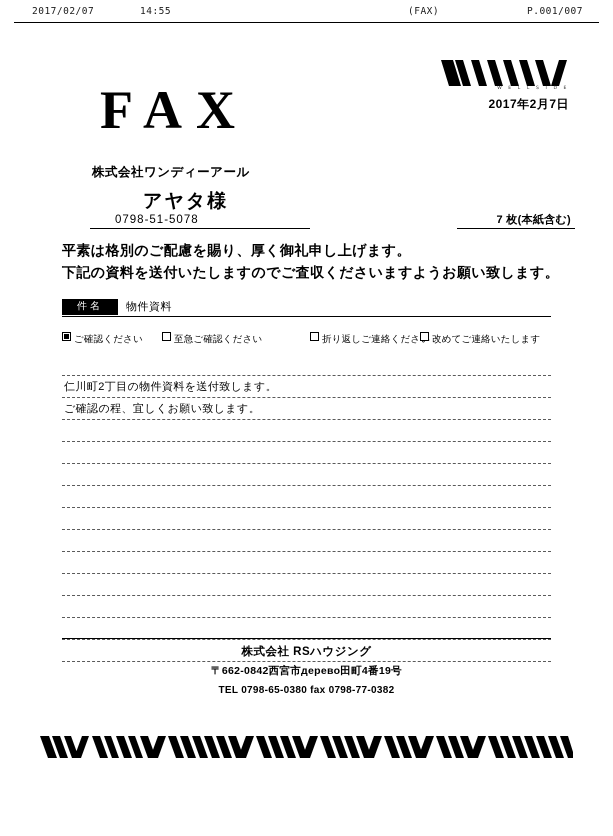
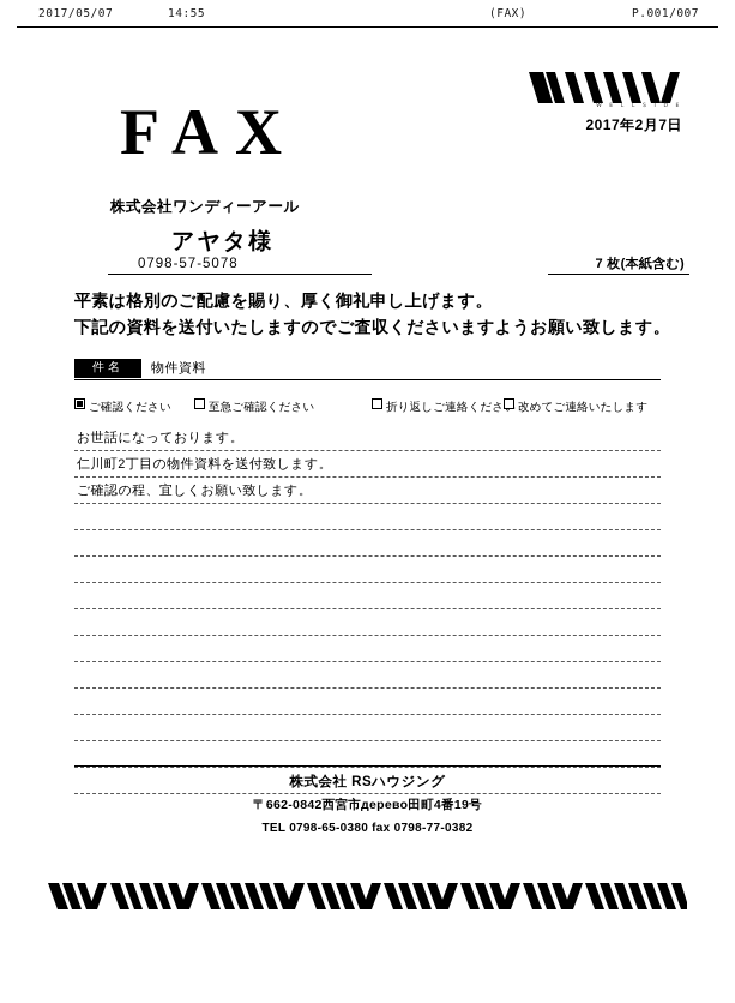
- 2017/02/07
+ 2017/05/07
  14:55
  (FAX)
  P.001/007
  FAX
  2017年2月7日
  株式会社ワンディーアール
  アヤタ様
- 0798-51-5078
+ 0798-57-5078
  7 枚(本紙含む)
  平素は格別のご配慮を賜り、厚く御礼申し上げます。
  下記の資料を送付いたしますのでご査収くださいますようお願い致します。
  件名
  物件資料
  ご確認ください
  至急ご確認ください
  折り返しご連絡くださ
  改めてご連絡いたします
+ お世話になっております。
  仁川町2丁目の物件資料を送付致します。
  ご確認の程、宜しくお願い致します。
  株式会社 RSハウジング
  〒662-0842西宮市дерево田町4番19号
  TEL 0798-65-0380 fax 0798-77-0382
